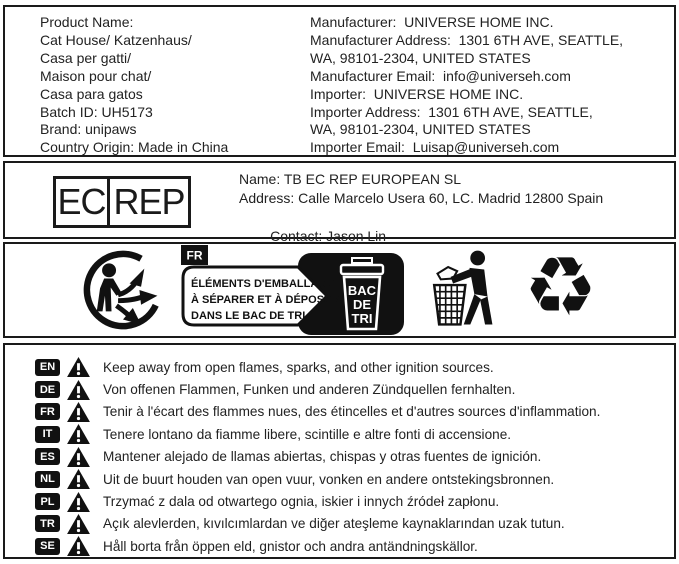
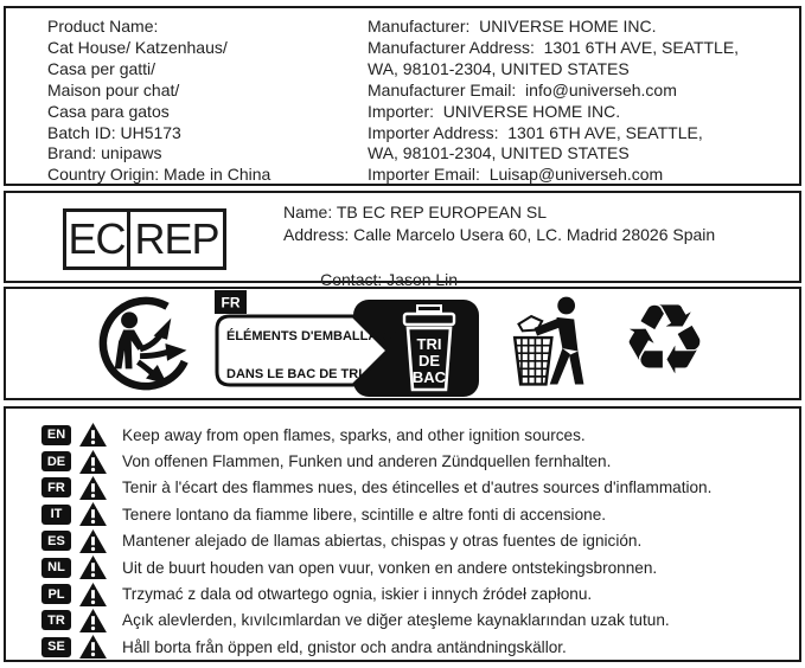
  Product Name:
  Cat House/ Katzenhaus/
  Casa per gatti/
  Maison pour chat/
  Casa para gatos
  Batch ID: UH5173
  Brand: unipaws
  Country Origin: Made in China
  Manufacturer: UNIVERSE HOME INC.
  Manufacturer Address: 1301 6TH AVE, SEATTLE,
  WA, 98101-2304, UNITED STATES
  Manufacturer Email: info@universeh.com
  Importer: UNIVERSE HOME INC.
  Importer Address: 1301 6TH AVE, SEATTLE,
  WA, 98101-2304, UNITED STATES
  Importer Email: Luisap@universeh.com
  EC
  REP
  Name: TB EC REP EUROPEAN SL
- Address: Calle Marcelo Usera 60, LC. Madrid 12800 Spain
+ Address: Calle Marcelo Usera 60, LC. Madrid 28026 Spain
  FR
  ÉLÉMENTS D'EMBALLAGE
- À SÉPARER ET À DÉPOSER
  DANS LE BAC DE TRI
- BAC
+ TRI
  DE
- TRI
+ BAC
  ♻
  EN
  Keep away from open flames, sparks, and other ignition sources.
  DE
  Von offenen Flammen, Funken und anderen Zündquellen fernhalten.
  FR
  Tenir à l'écart des flammes nues, des étincelles et d'autres sources d'inflammation.
  IT
  Tenere lontano da fiamme libere, scintille e altre fonti di accensione.
  ES
  Mantener alejado de llamas abiertas, chispas y otras fuentes de ignición.
  NL
  Uit de buurt houden van open vuur, vonken en andere ontstekingsbronnen.
  PL
  Trzymać z dala od otwartego ognia, iskier i innych źródeł zapłonu.
  TR
  Açık alevlerden, kıvılcımlardan ve diğer ateşleme kaynaklarından uzak tutun.
  SE
  Håll borta från öppen eld, gnistor och andra antändningskällor.
